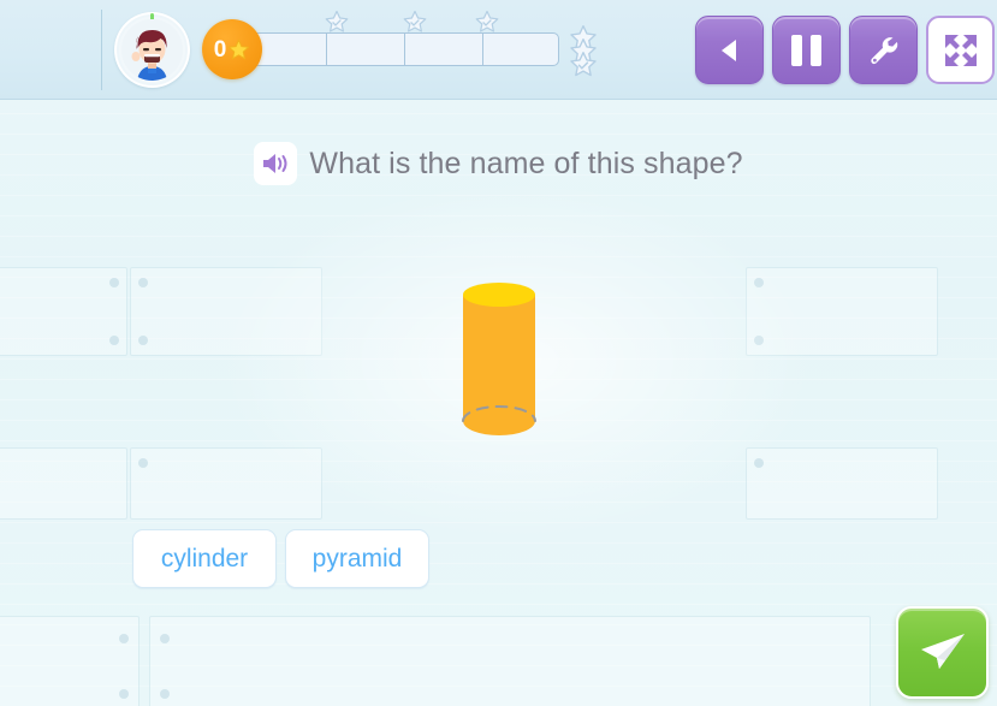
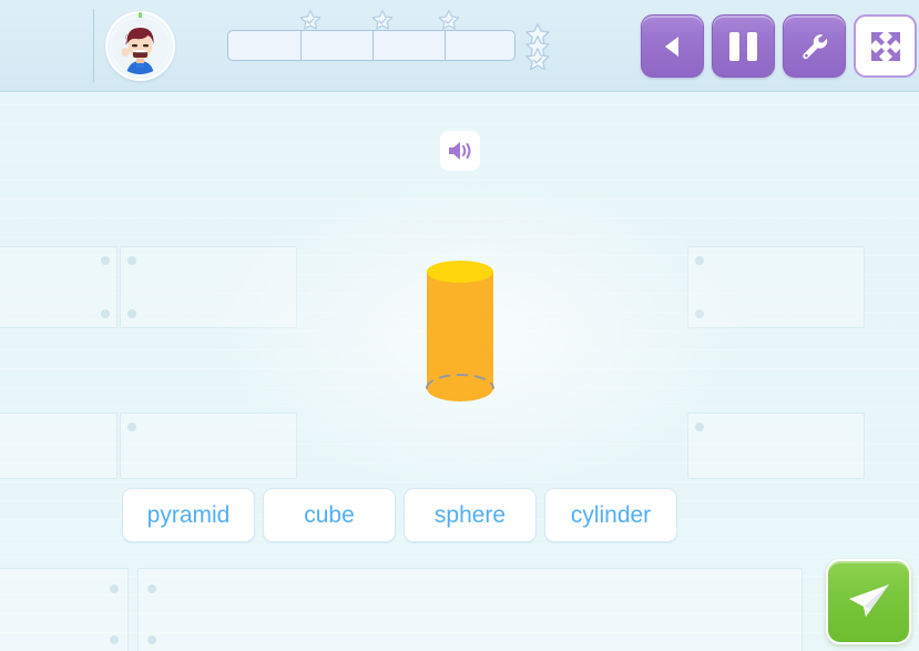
- 0
- What is the name of this shape?
- cylinder
+ pyramid
+ cube
+ sphere
- pyramid
+ cylinder
